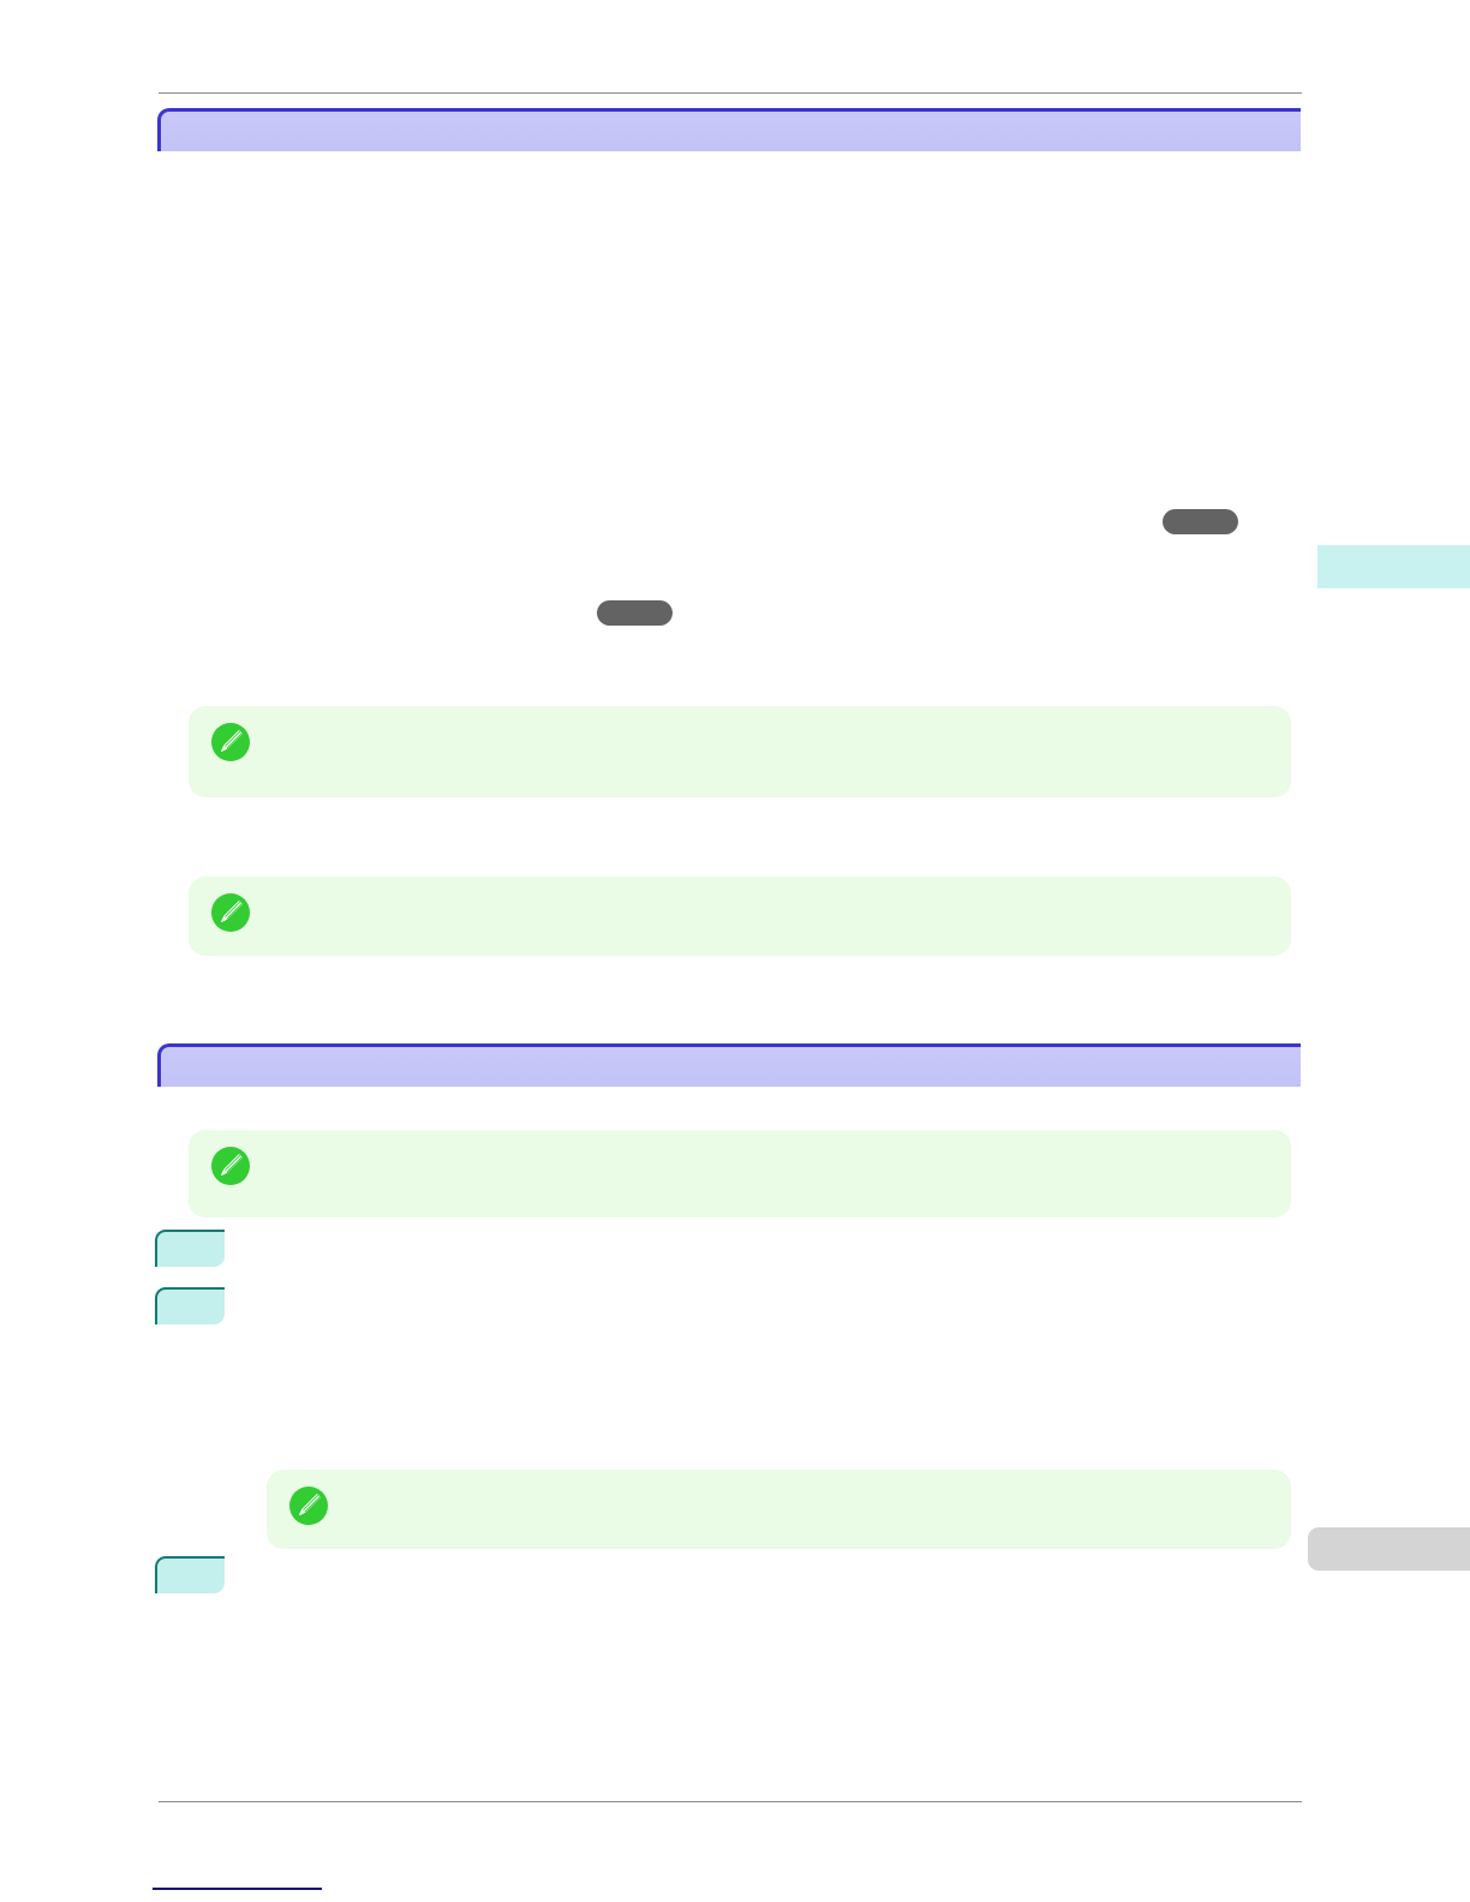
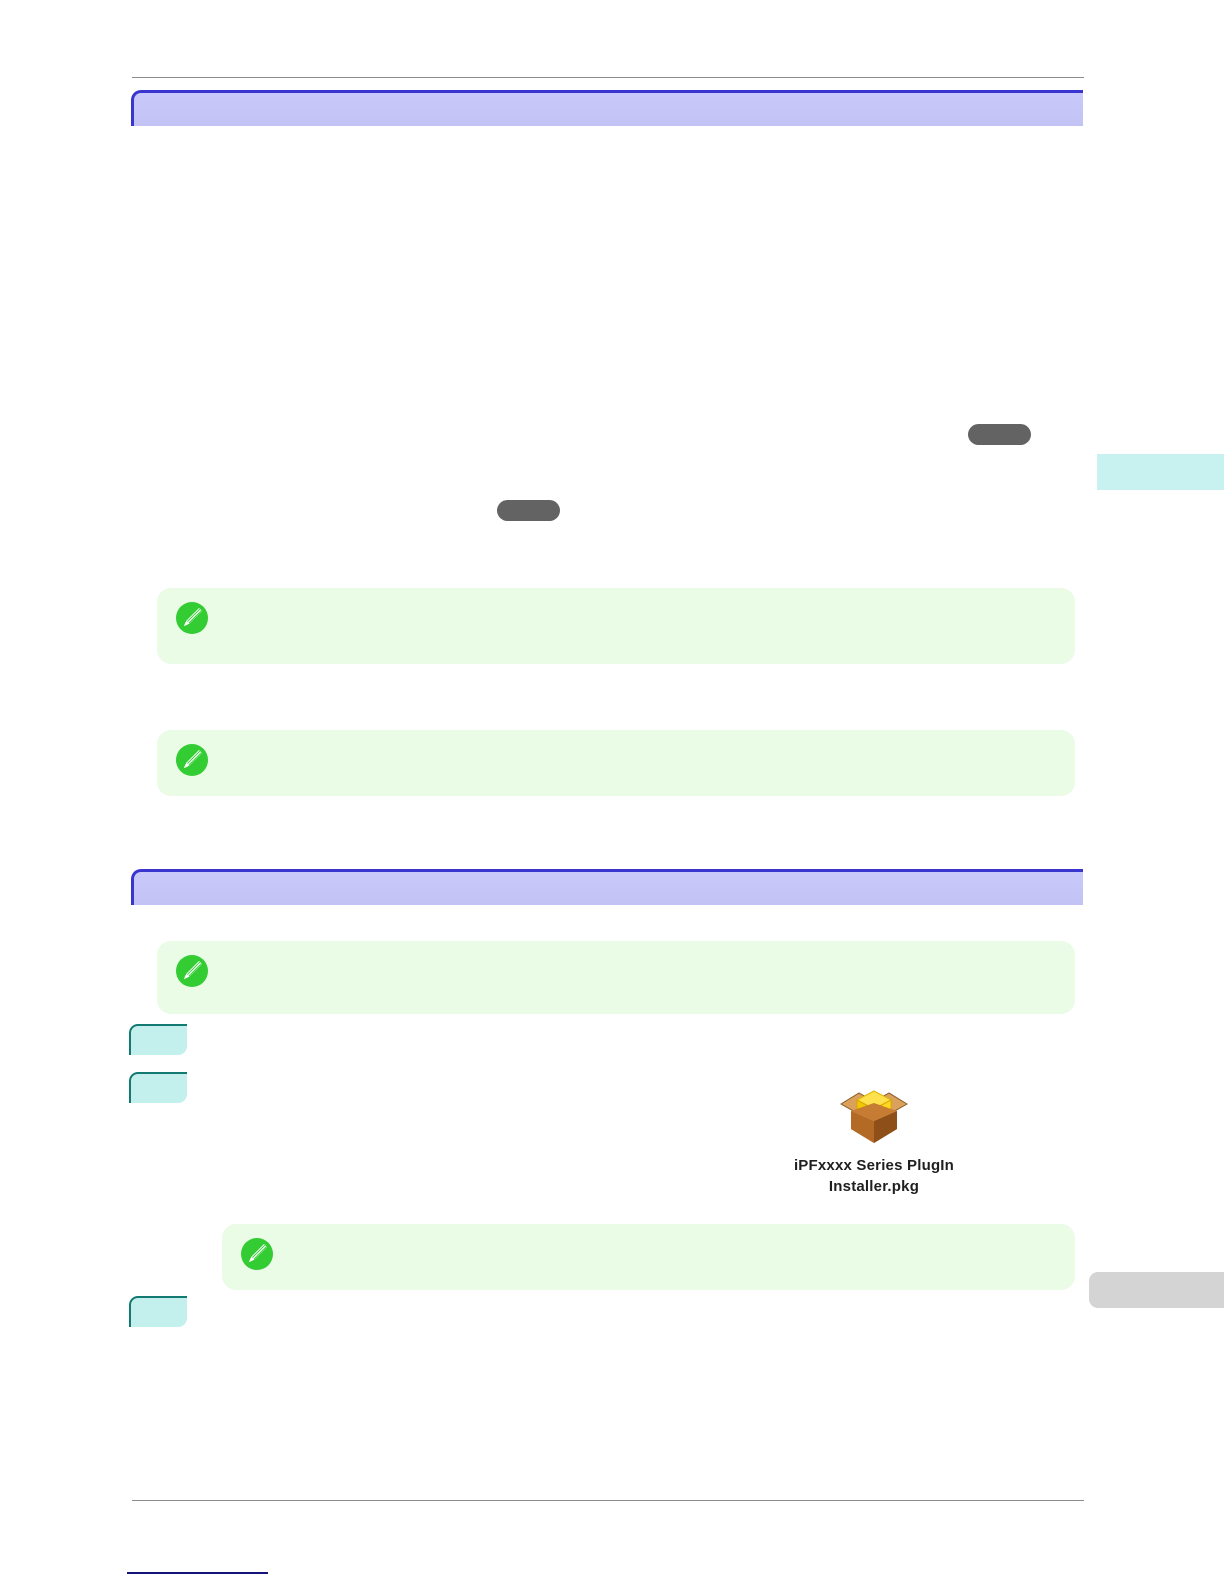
+ iPFxxxx Series PlugIn
+ Installer.pkg
